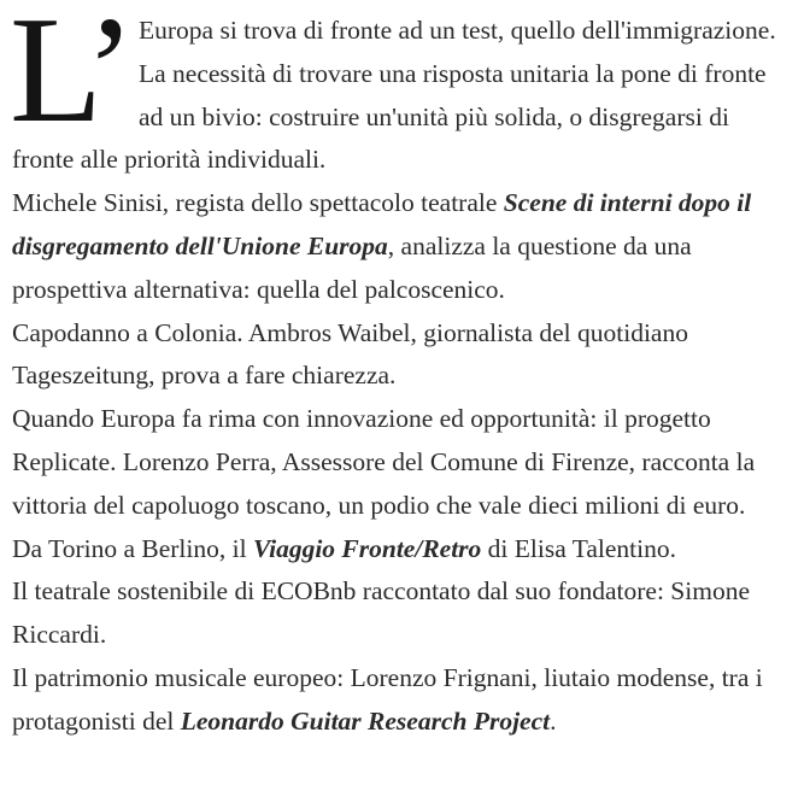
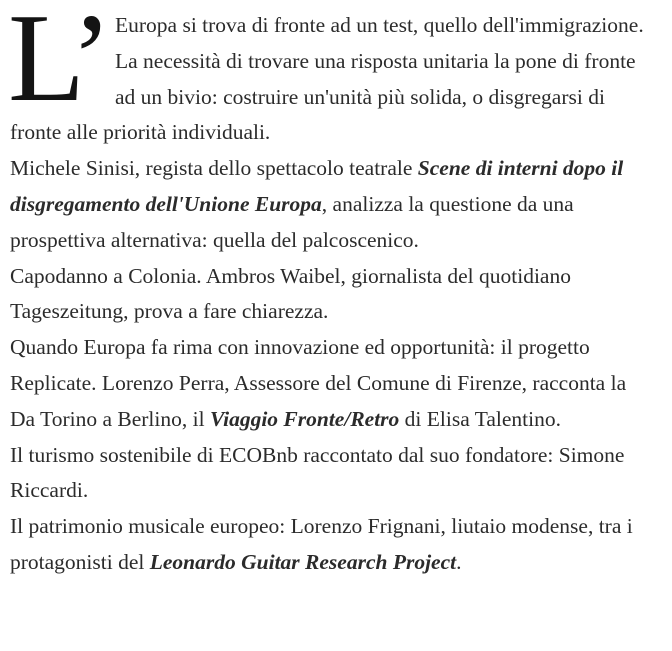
  L’
  Europa si trova di fronte ad un test, quello dell'immigrazione.
  La necessità di trovare una risposta unitaria la pone di fronte
  ad un bivio: costruire un'unità più solida, o disgregarsi di
  fronte alle priorità individuali.
  Michele Sinisi, regista dello spettacolo teatrale Scene di interni dopo il
  disgregamento dell'Unione Europa, analizza la questione da una
  prospettiva alternativa: quella del palcoscenico.
  Capodanno a Colonia. Ambros Waibel, giornalista del quotidiano
  Tageszeitung, prova a fare chiarezza.
  Quando Europa fa rima con innovazione ed opportunità: il progetto
  Replicate. Lorenzo Perra, Assessore del Comune di Firenze, racconta la
- vittoria del capoluogo toscano, un podio che vale dieci milioni di euro.
  Da Torino a Berlino, il Viaggio Fronte/Retro di Elisa Talentino.
- Il teatrale sostenibile di ECOBnb raccontato dal suo fondatore: Simone
+ Il turismo sostenibile di ECOBnb raccontato dal suo fondatore: Simone
  Riccardi.
  Il patrimonio musicale europeo: Lorenzo Frignani, liutaio modense, tra i
  protagonisti del Leonardo Guitar Research Project.
